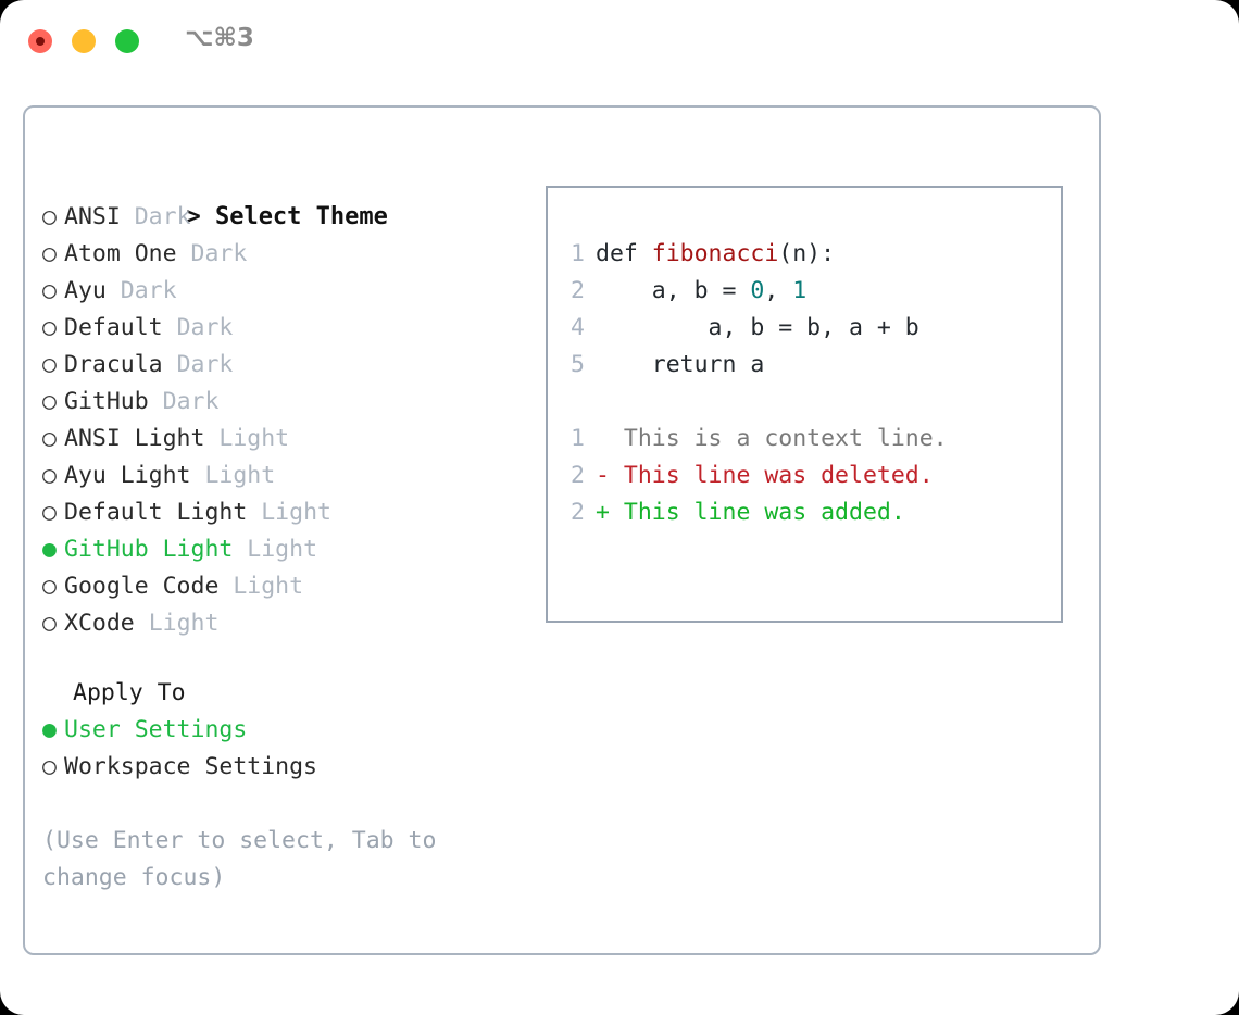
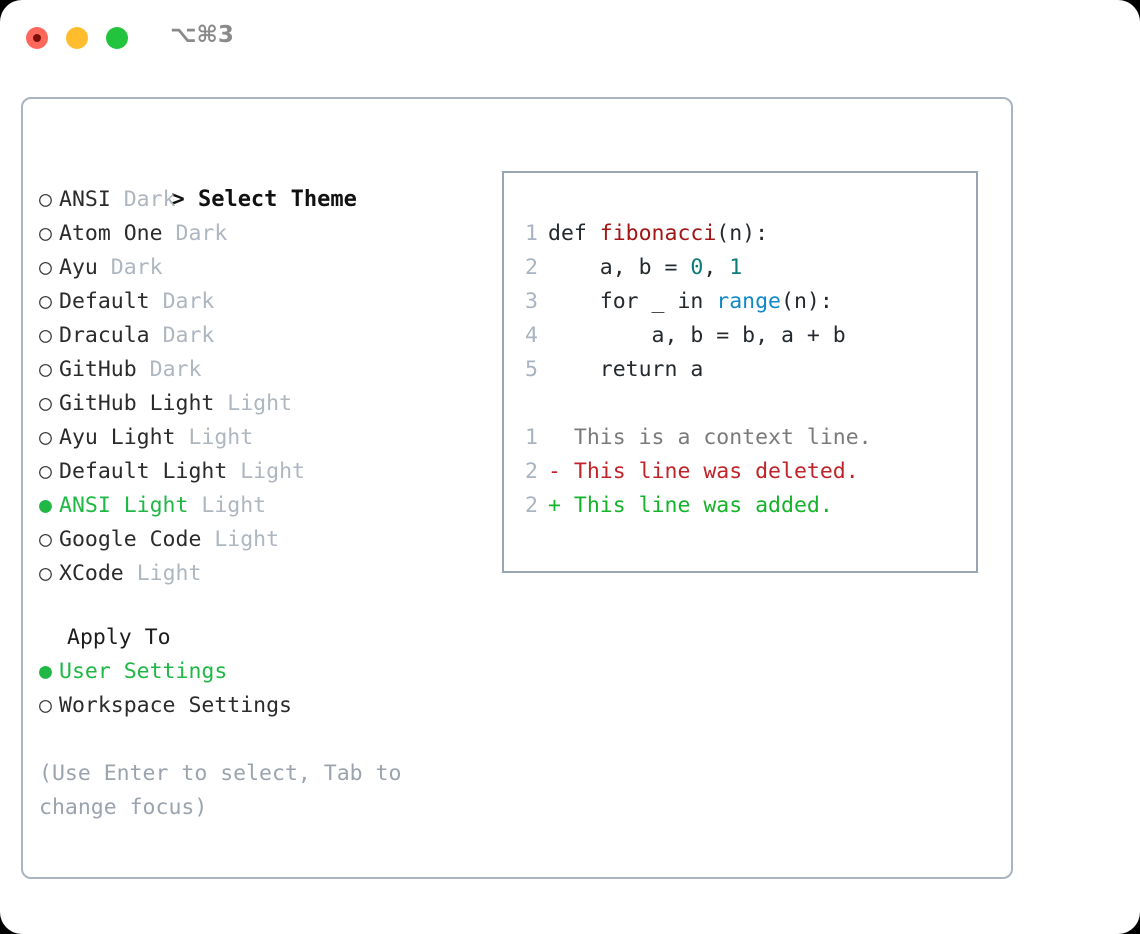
  ⌥⌘3
  > Select Theme
  ○ ANSI Dark
  ○ Atom One Dark
  ○ Ayu Dark
  ○ Default Dark
  ○ Dracula Dark
  ○ GitHub Dark
- ○ ANSI Light Light
+ ○ GitHub Light Light
  ○ Ayu Light Light
  ○ Default Light Light
- ● GitHub Light Light
+ ● ANSI Light Light
  ○ Google Code Light
  ○ XCode Light
  Apply To
  ● User Settings
  ○ Workspace Settings
  (Use Enter to select, Tab to change focus)
  1 def fibonacci(n):
  2 a, b = 0, 1
+ 3 for _ in range(n):
  4 a, b = b, a + b
  5 return a
  1 This is a context line.
  2 - This line was deleted.
  2 + This line was added.
